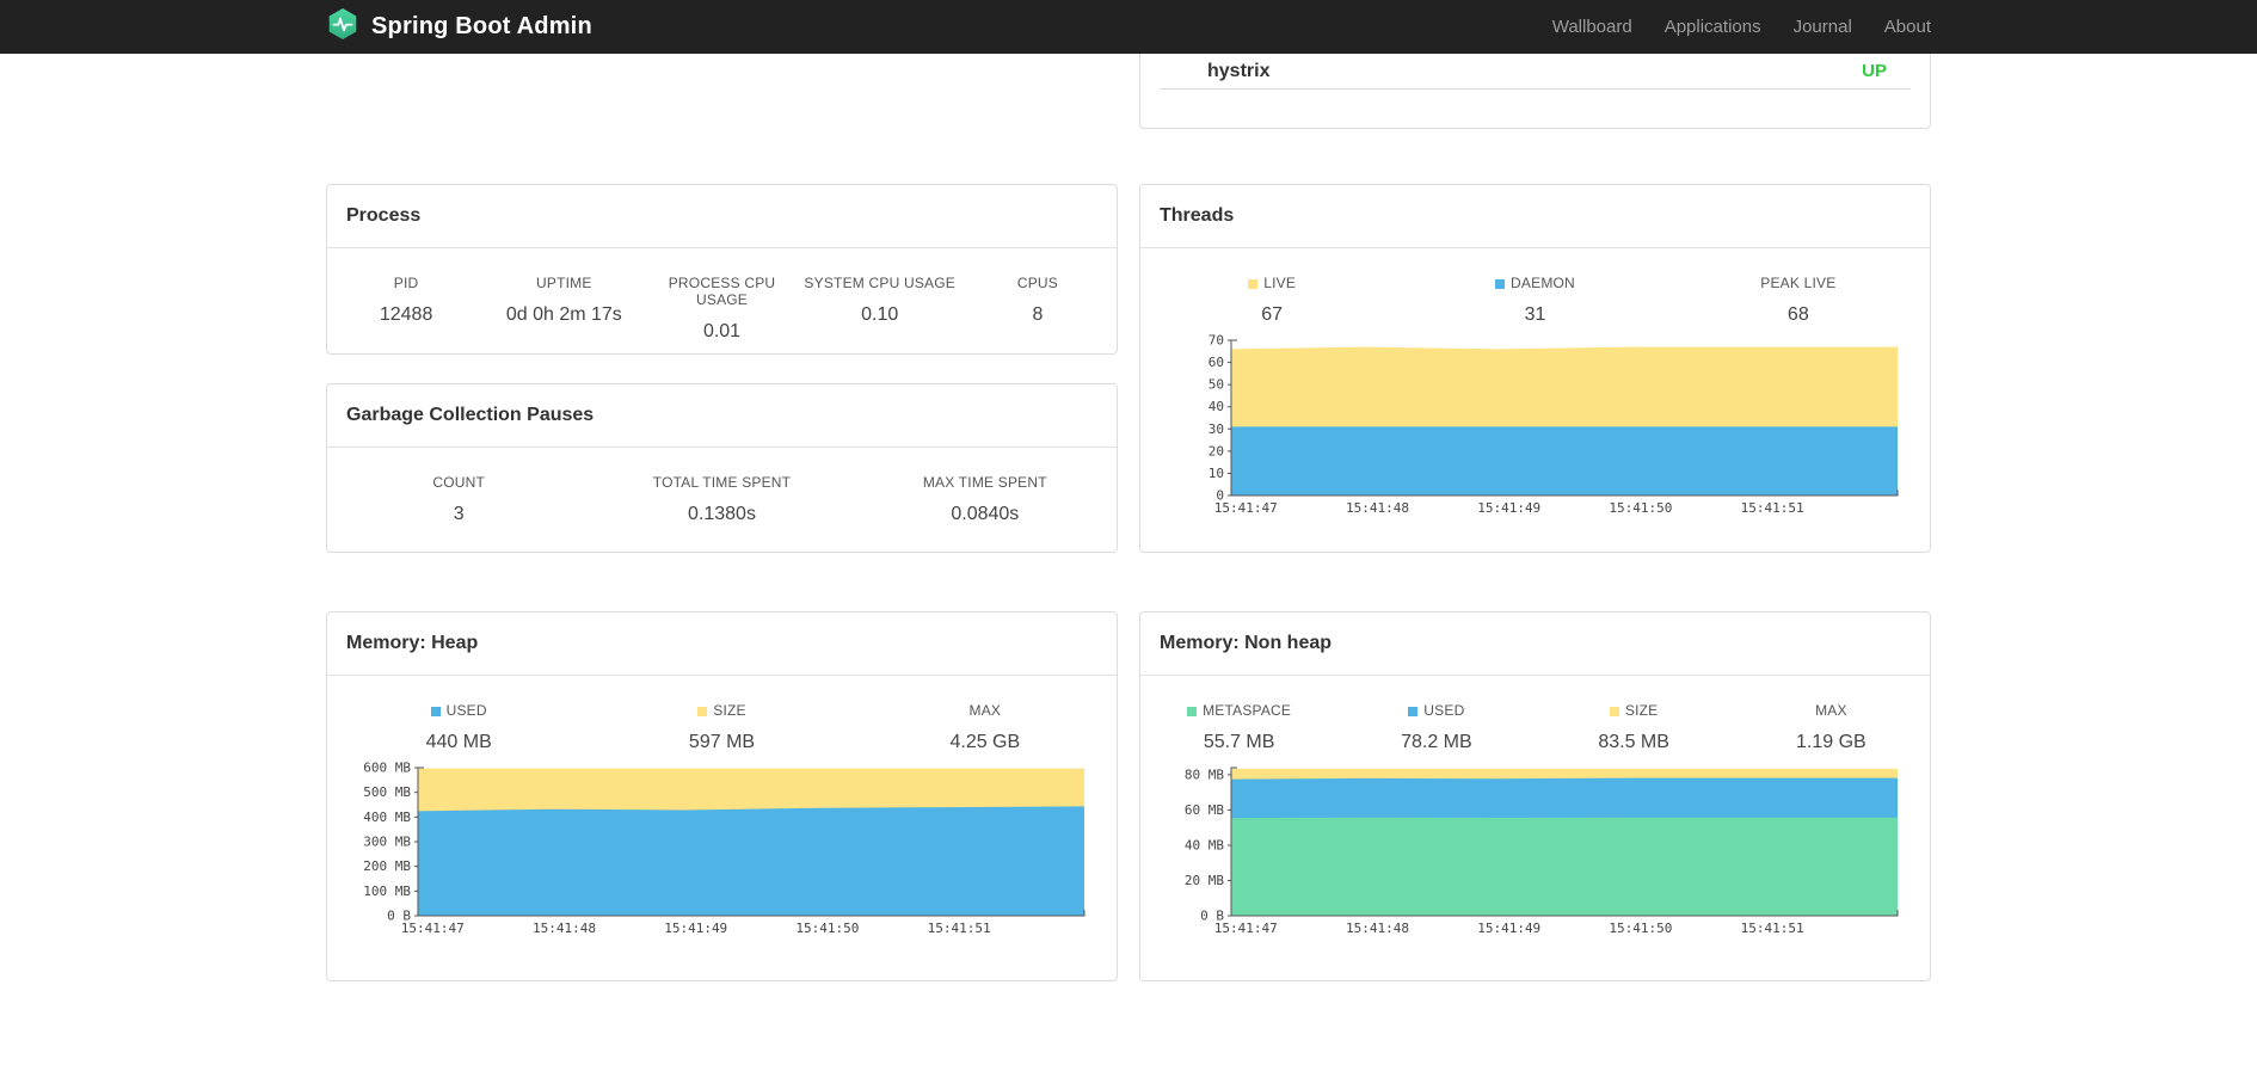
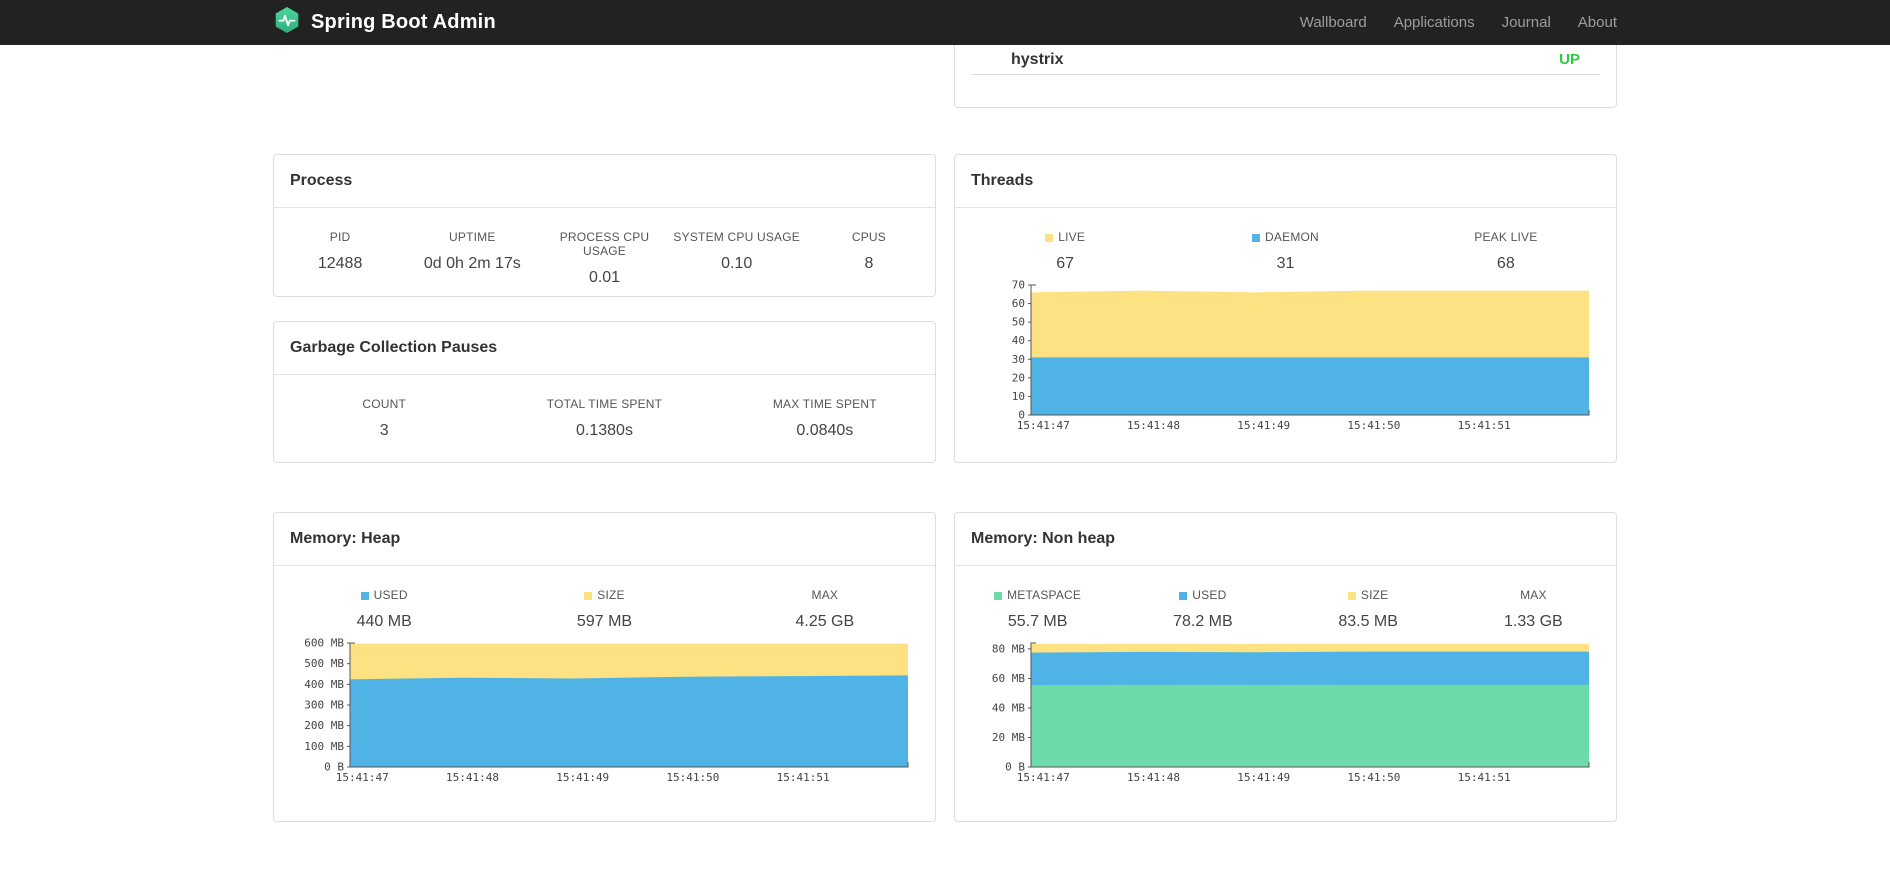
  Spring Boot Admin
  Wallboard
  Applications
  Journal
  About
  Process
  PID
  12488
  UPTIME
  0d 0h 2m 17s
  PROCESS CPU USAGE
  0.01
  SYSTEM CPU USAGE
  0.10
  CPUS
  8
  Garbage Collection Pauses
  COUNT
  3
  TOTAL TIME SPENT
  0.1380s
  MAX TIME SPENT
  0.0840s
  Memory: Heap
  USED
  440 MB
  SIZE
  597 MB
  MAX
  4.25 GB
  0 B
  100 MB
  200 MB
  300 MB
  400 MB
  500 MB
  600 MB
  15:41:47
  15:41:48
  15:41:49
  15:41:50
  15:41:51
  hystrix
  UP
  Threads
  LIVE
  67
  DAEMON
  31
  PEAK LIVE
  68
  0
  10
  20
  30
  40
  50
  60
  70
  15:41:47
  15:41:48
  15:41:49
  15:41:50
  15:41:51
  Memory: Non heap
  METASPACE
  55.7 MB
  USED
  78.2 MB
  SIZE
  83.5 MB
  MAX
- 1.19 GB
+ 1.33 GB
  0 B
  20 MB
  40 MB
  60 MB
  80 MB
  15:41:47
  15:41:48
  15:41:49
  15:41:50
  15:41:51
